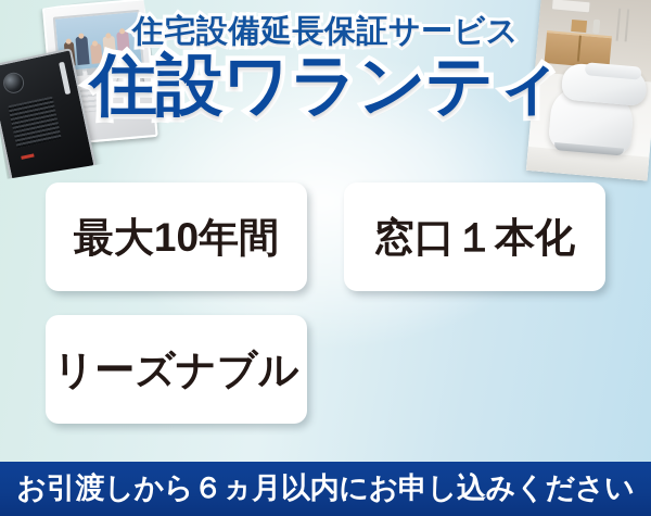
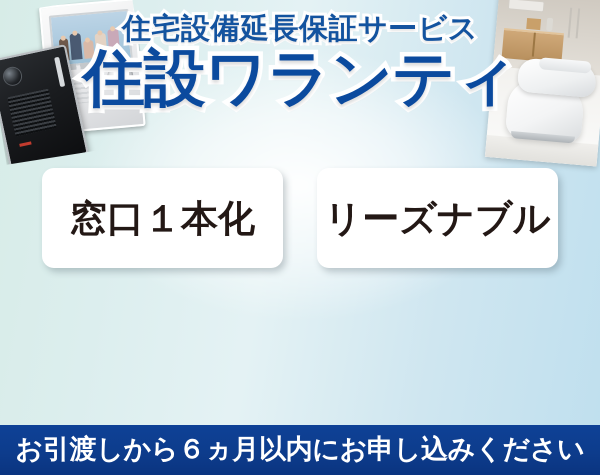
  住宅設備延長保証サービス
  住設ワランティ
- 最大10年間
  窓口１本化
  リーズナブル
  お引渡しから６ヵ月以内にお申し込みください
